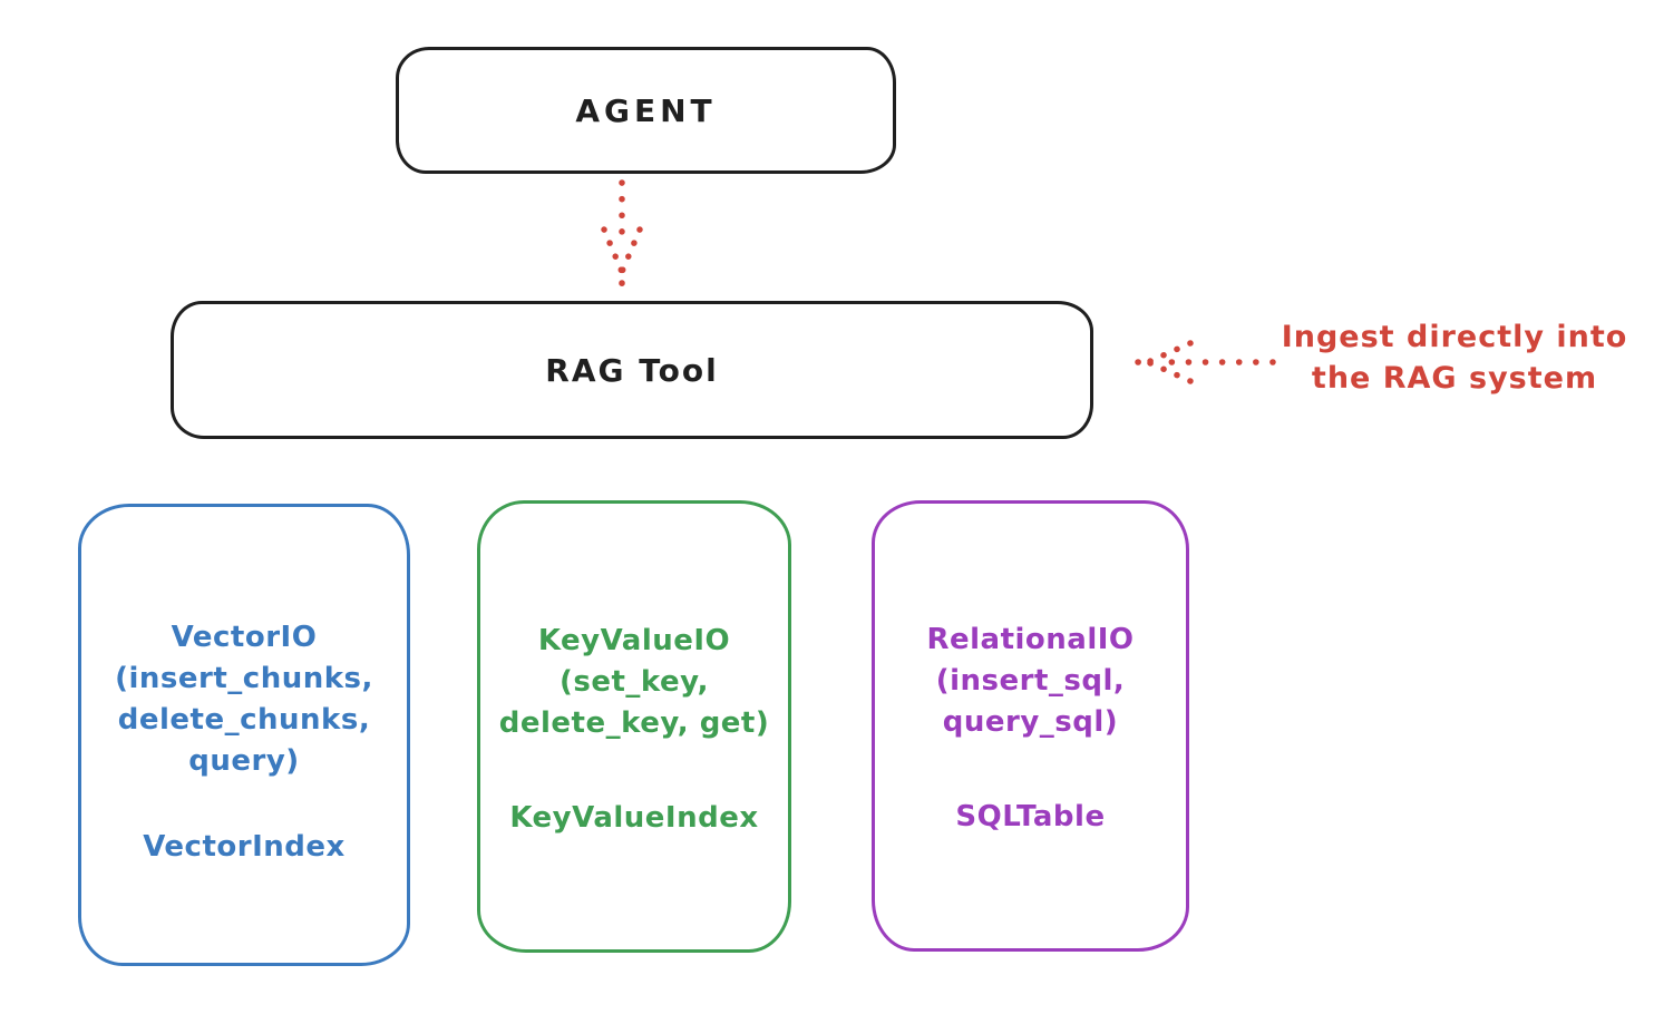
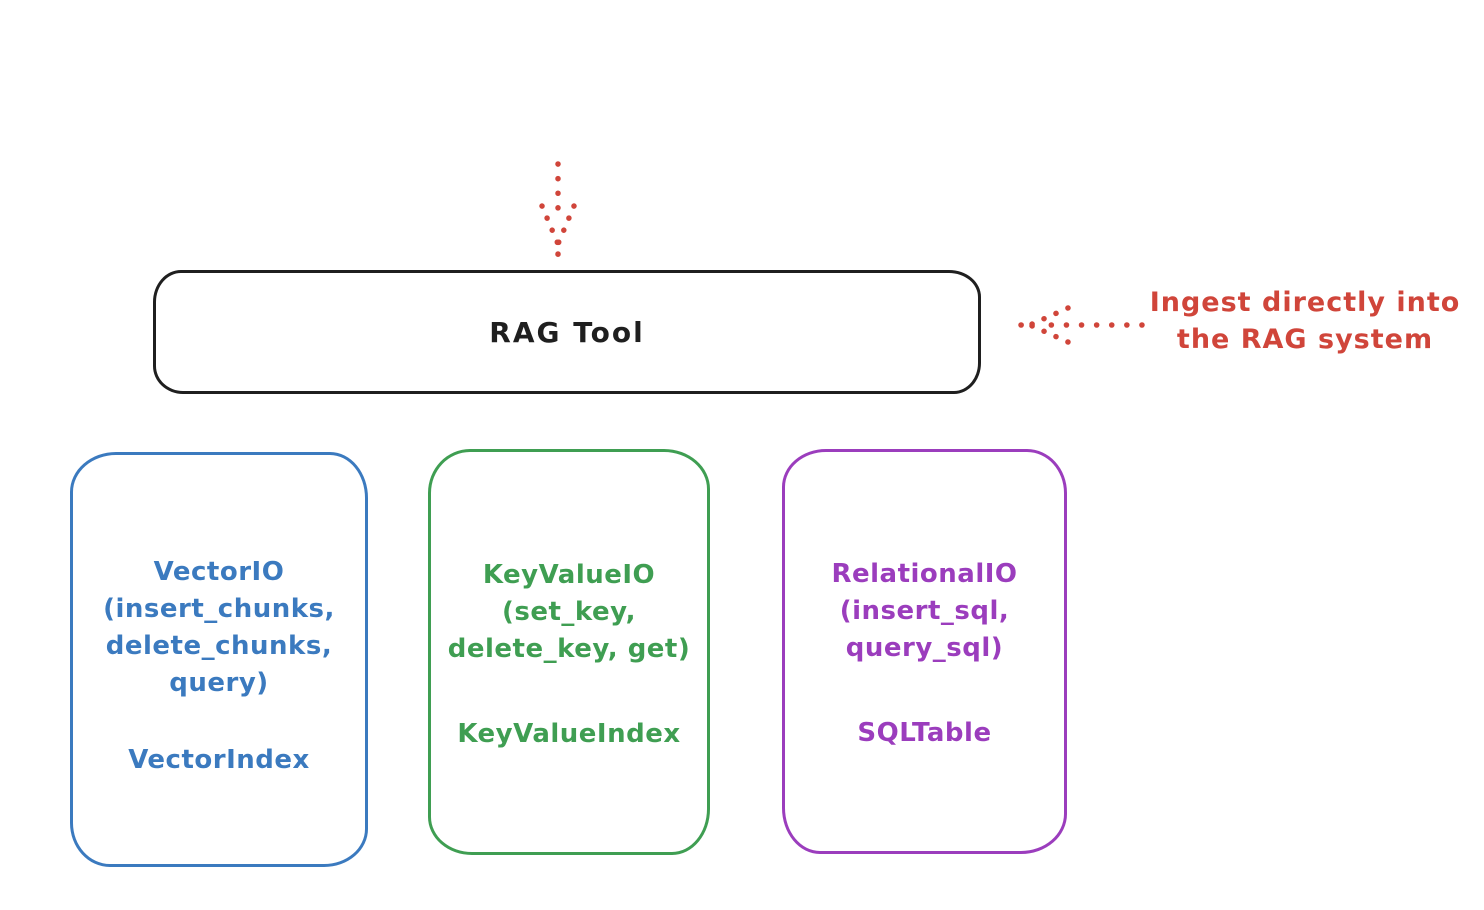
- AGENT
  RAG Tool
  Ingest directly into
  the RAG system
  VectorIO
  (insert_chunks,
  delete_chunks,
  query)
  VectorIndex
  KeyValueIO
  (set_key,
  delete_key, get)
  KeyValueIndex
  RelationalIO
  (insert_sql,
  query_sql)
  SQLTable
